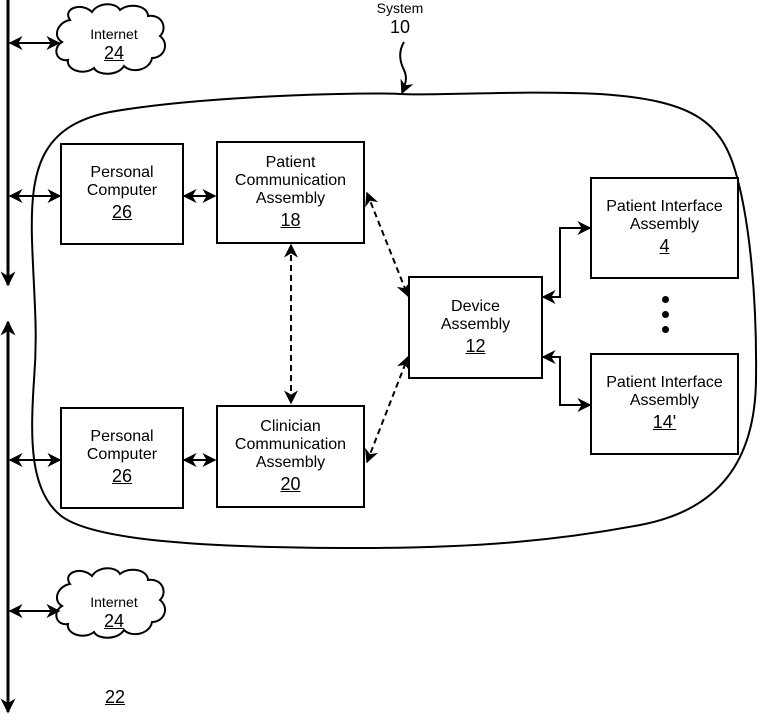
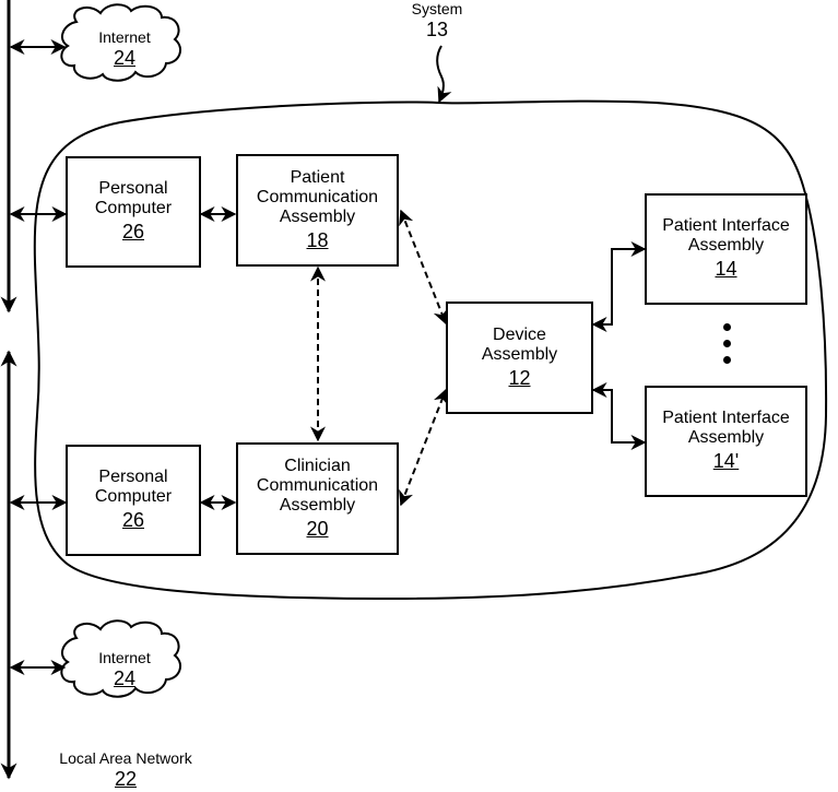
  System
- 10
+ 13
  Internet
  24
  Internet
  24
  Personal
  Computer
  26
  Personal
  Computer
  26
  Patient
  Communication
  Assembly
  18
  Clinician
  Communication
  Assembly
  20
  Device
  Assembly
  12
  Patient Interface
  Assembly
- 4
+ 14
  Patient Interface
  Assembly
  14'
+ Local Area Network
  22
